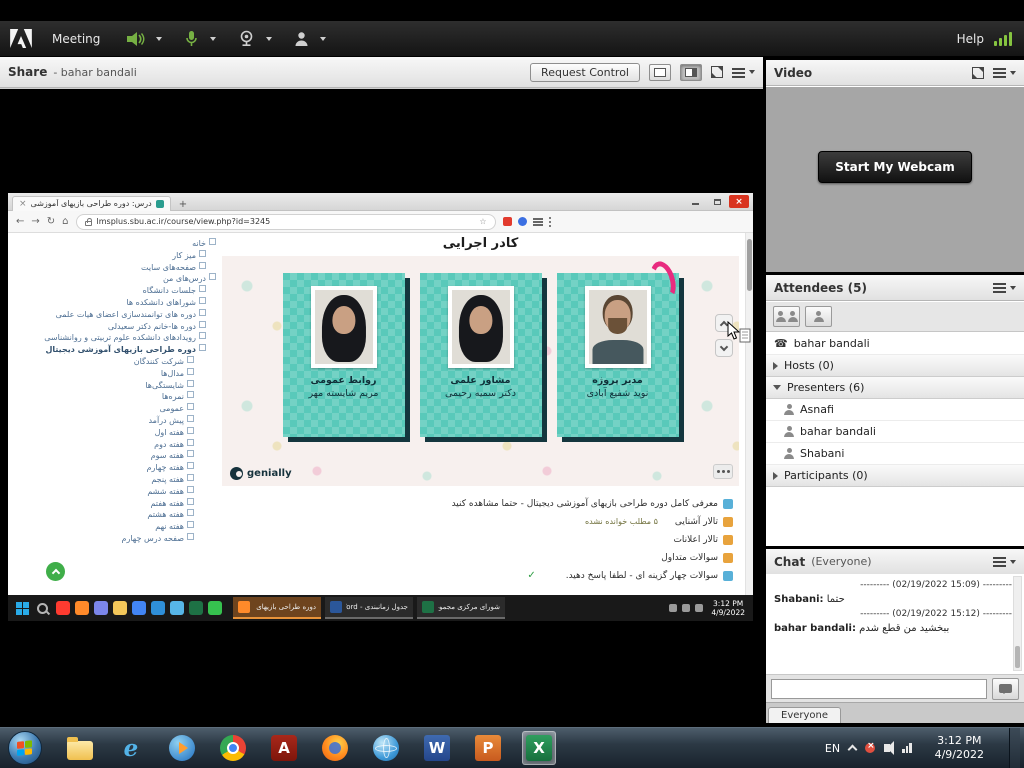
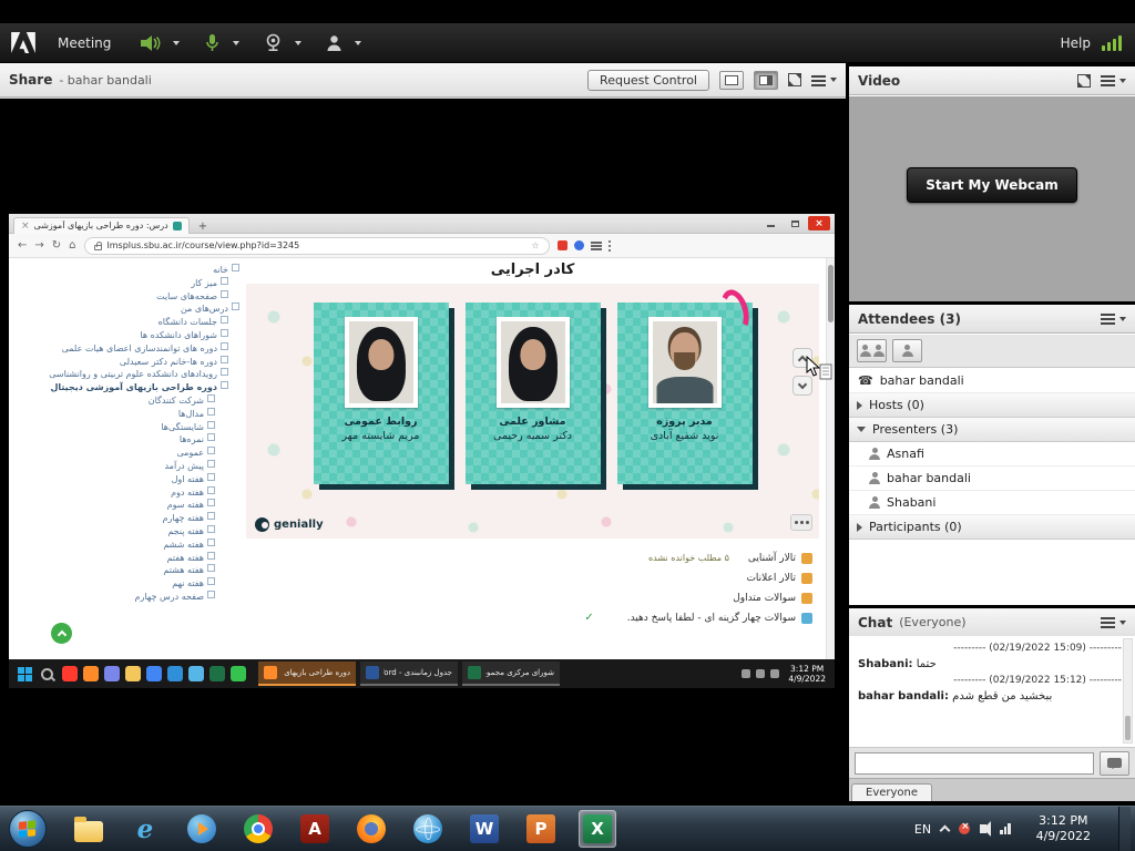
  Meeting
  Help
  Share
  - bahar bandali
  Request Control
  درس: دوره طراحی بازیهای آموزشی
  lmsplus.sbu.ac.ir/course/view.php?id=3245
  خانه
  میز کار
  صفحه‌های سایت
  درس‌های من
  جلسات دانشگاه
  شوراهای دانشکده ها
  دوره های توانمندسازی اعضای هیات علمی
  دوره ها-خانم دکتر سعیدلی
  رویدادهای دانشکده علوم تربیتی و روانشناسی
  دوره طراحی بازیهای آموزشی دیجیتال
  شرکت کنندگان
  مدالها
  شایستگیها
  نمرهها
  عمومی
  پیش درآمد
  هفته اول
  هفته دوم
  هفته سوم
  هفته چهارم
  هفته پنجم
  هفته ششم
  هفته هفتم
  هفته هشتم
  هفته نهم
  صفحه درس چهارم
  کادر اجرایی
  روابط عمومی
  مریم شایسته مهر
  مشاور علمی
  دکتر سمیه رحیمی
  مدیر پروژه
  نوید شفیع آبادی
  genially
- معرفی کامل دوره طراحی بازیهای آموزشی دیجیتال - حتما مشاهده کنید
  تالار آشنایی
  ۵ مطلب خوانده نشده
  تالار اعلانات
  سوالات متداول
  سوالات چهار گزینه ای - لطفا پاسخ دهید.
  دوره طراحی بازیهای
  جدول زمانبندی - ord
  شورای مرکزی مجمو
  3:12 PM
  4/9/2022
  Video
  Start My Webcam
- Attendees (5)
+ Attendees (3)
  bahar bandali
  Hosts (0)
- Presenters (6)
+ Presenters (3)
  Asnafi
  bahar bandali
  Shabani
  Participants (0)
  Chat
  (Everyone)
  --------- (02/19/2022 15:09) ---------
  Shabani: حتما
  --------- (02/19/2022 15:12) ---------
  bahar bandali: ببخشید من قطع شدم
  Everyone
  e
  A
  W
  P
  X
  EN
  3:12 PM
  4/9/2022
